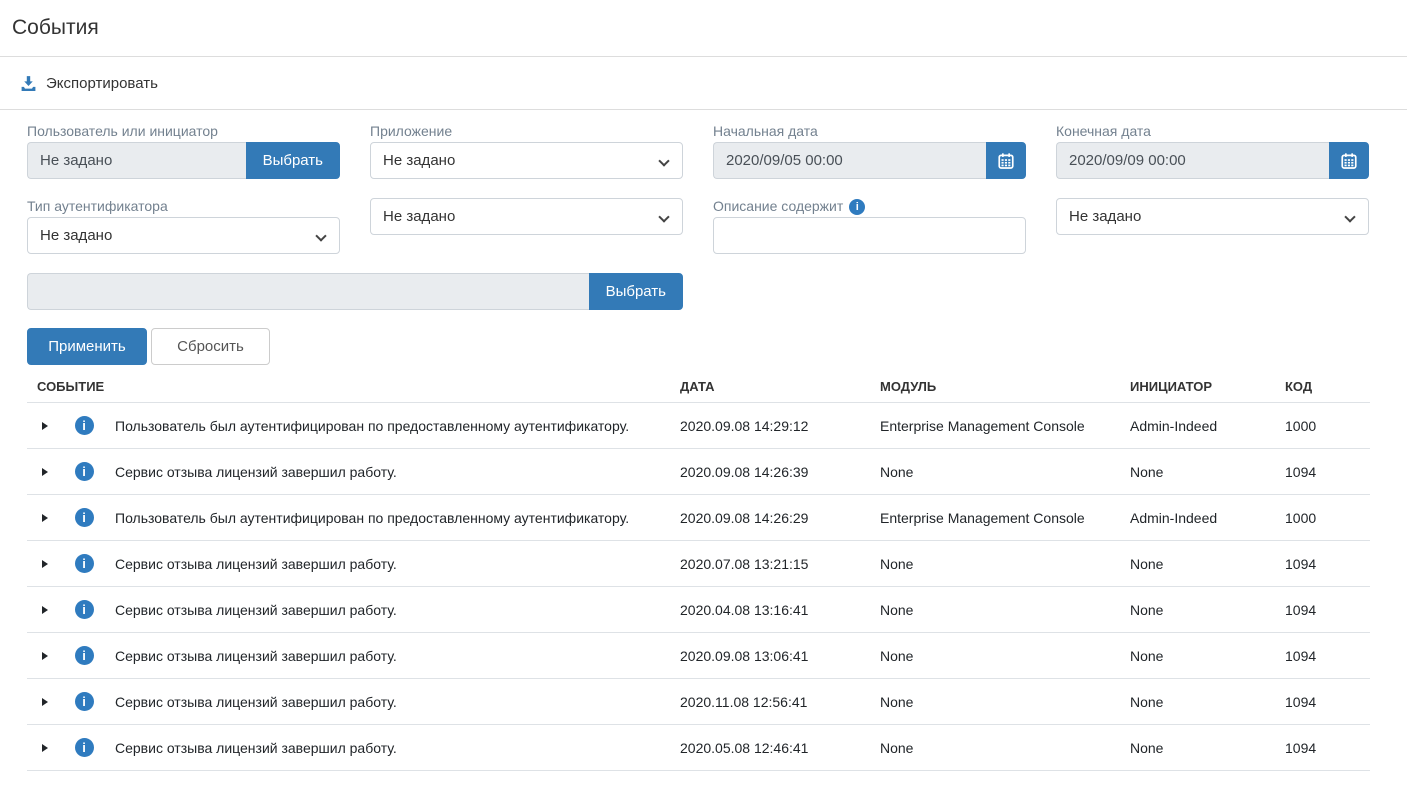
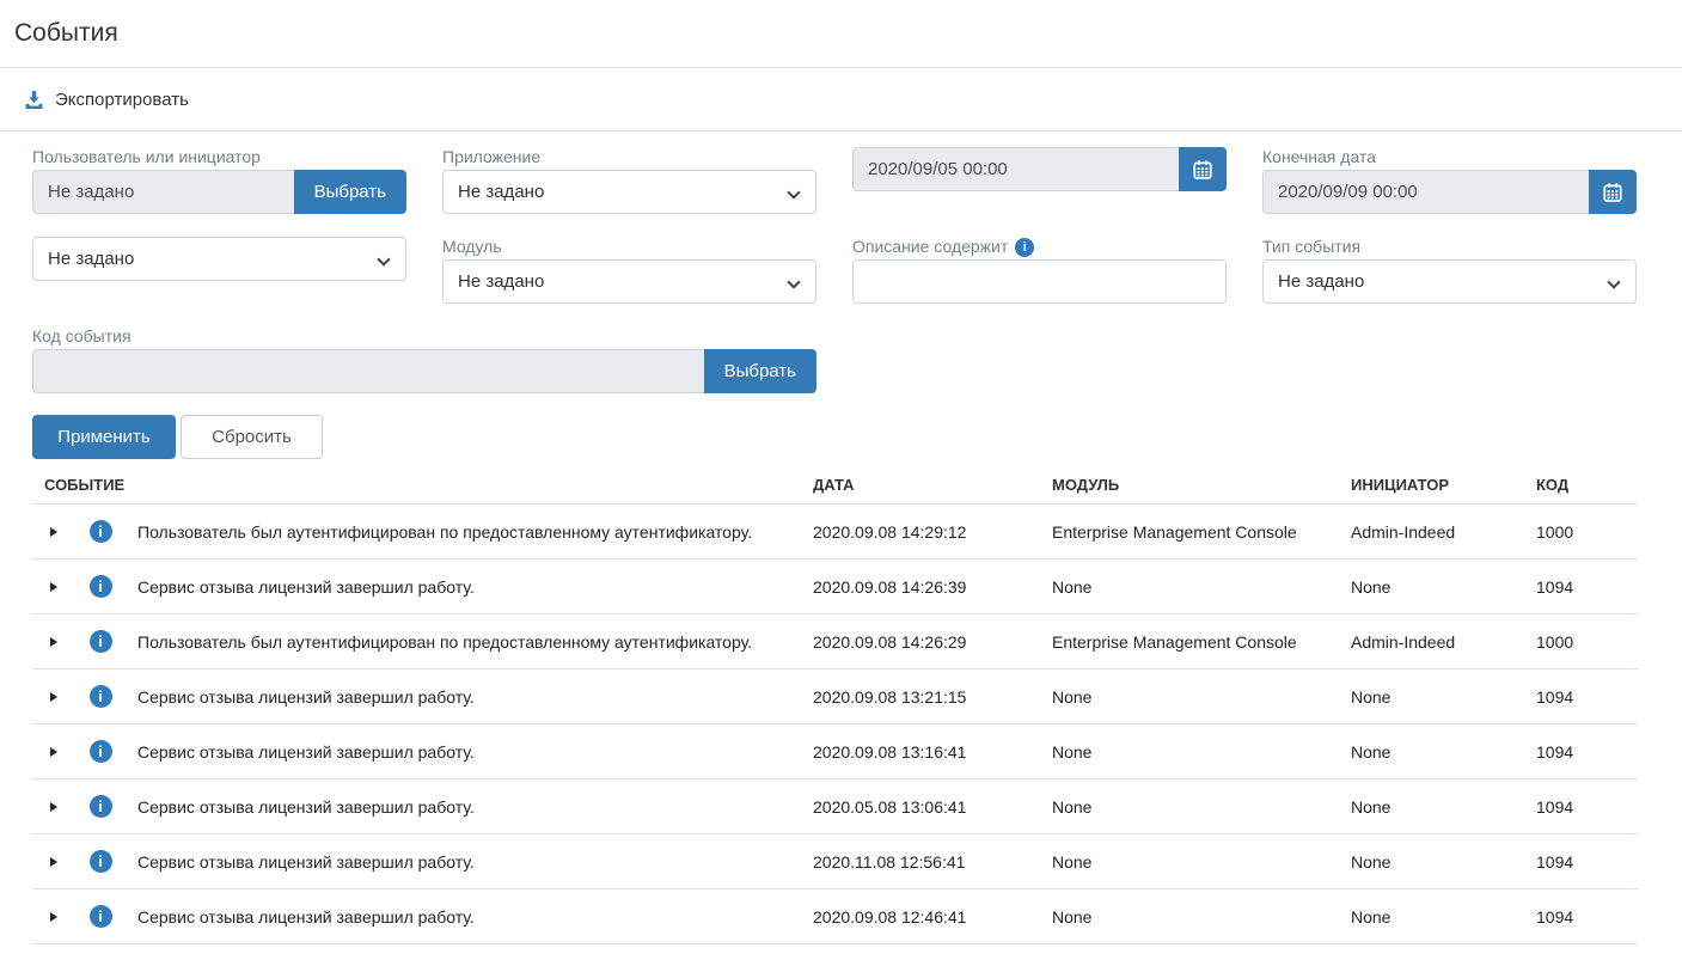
  События
  Экспортировать
  Пользователь или инициатор
  Не задано
  Выбрать
  Приложение
  Не задано
- Начальная дата
  2020/09/05 00:00
  Конечная дата
  2020/09/09 00:00
- Тип аутентификатора
  Не задано
+ Модуль
  Не задано
  Описание содержит
  i
+ Тип события
  Не задано
+ Код события
  Выбрать
  Применить
  Сбросить
  СОБЫТИЕ
  ДАТА
  МОДУЛЬ
  ИНИЦИАТОР
  КОД
  i
  Пользователь был аутентифицирован по предоставленному аутентификатору.
  2020.09.08 14:29:12
  Enterprise Management Console
  Admin-Indeed
  1000
  i
  Сервис отзыва лицензий завершил работу.
  2020.09.08 14:26:39
  None
  None
  1094
  i
  Пользователь был аутентифицирован по предоставленному аутентификатору.
  2020.09.08 14:26:29
  Enterprise Management Console
  Admin-Indeed
  1000
  i
  Сервис отзыва лицензий завершил работу.
- 2020.07.08 13:21:15
+ 2020.09.08 13:21:15
  None
  None
  1094
  i
  Сервис отзыва лицензий завершил работу.
- 2020.04.08 13:16:41
+ 2020.09.08 13:16:41
  None
  None
  1094
  i
  Сервис отзыва лицензий завершил работу.
- 2020.09.08 13:06:41
+ 2020.05.08 13:06:41
  None
  None
  1094
  i
  Сервис отзыва лицензий завершил работу.
  2020.11.08 12:56:41
  None
  None
  1094
  i
  Сервис отзыва лицензий завершил работу.
- 2020.05.08 12:46:41
+ 2020.09.08 12:46:41
  None
  None
  1094
